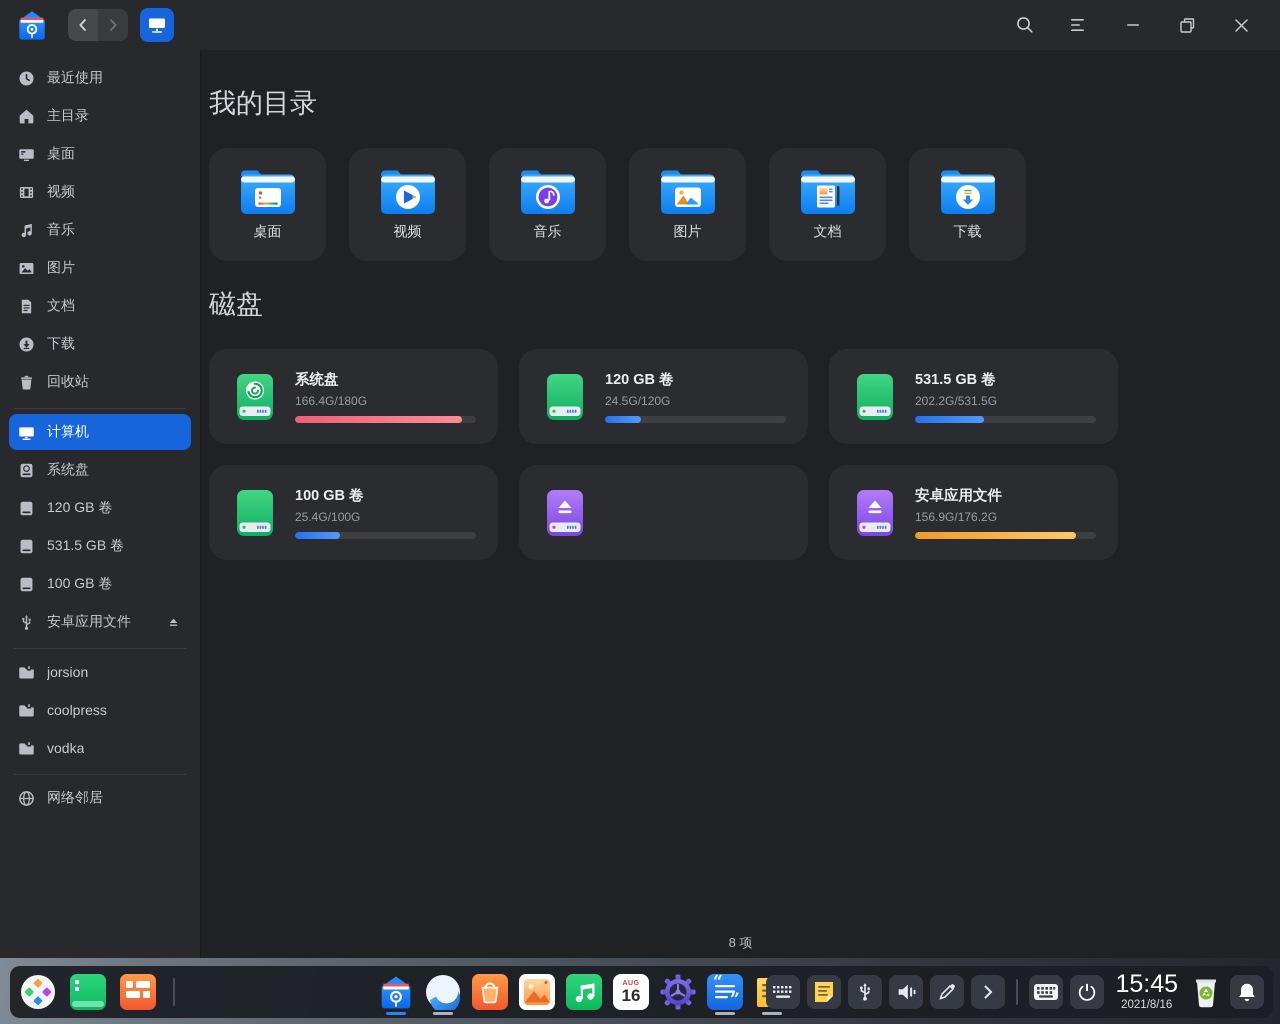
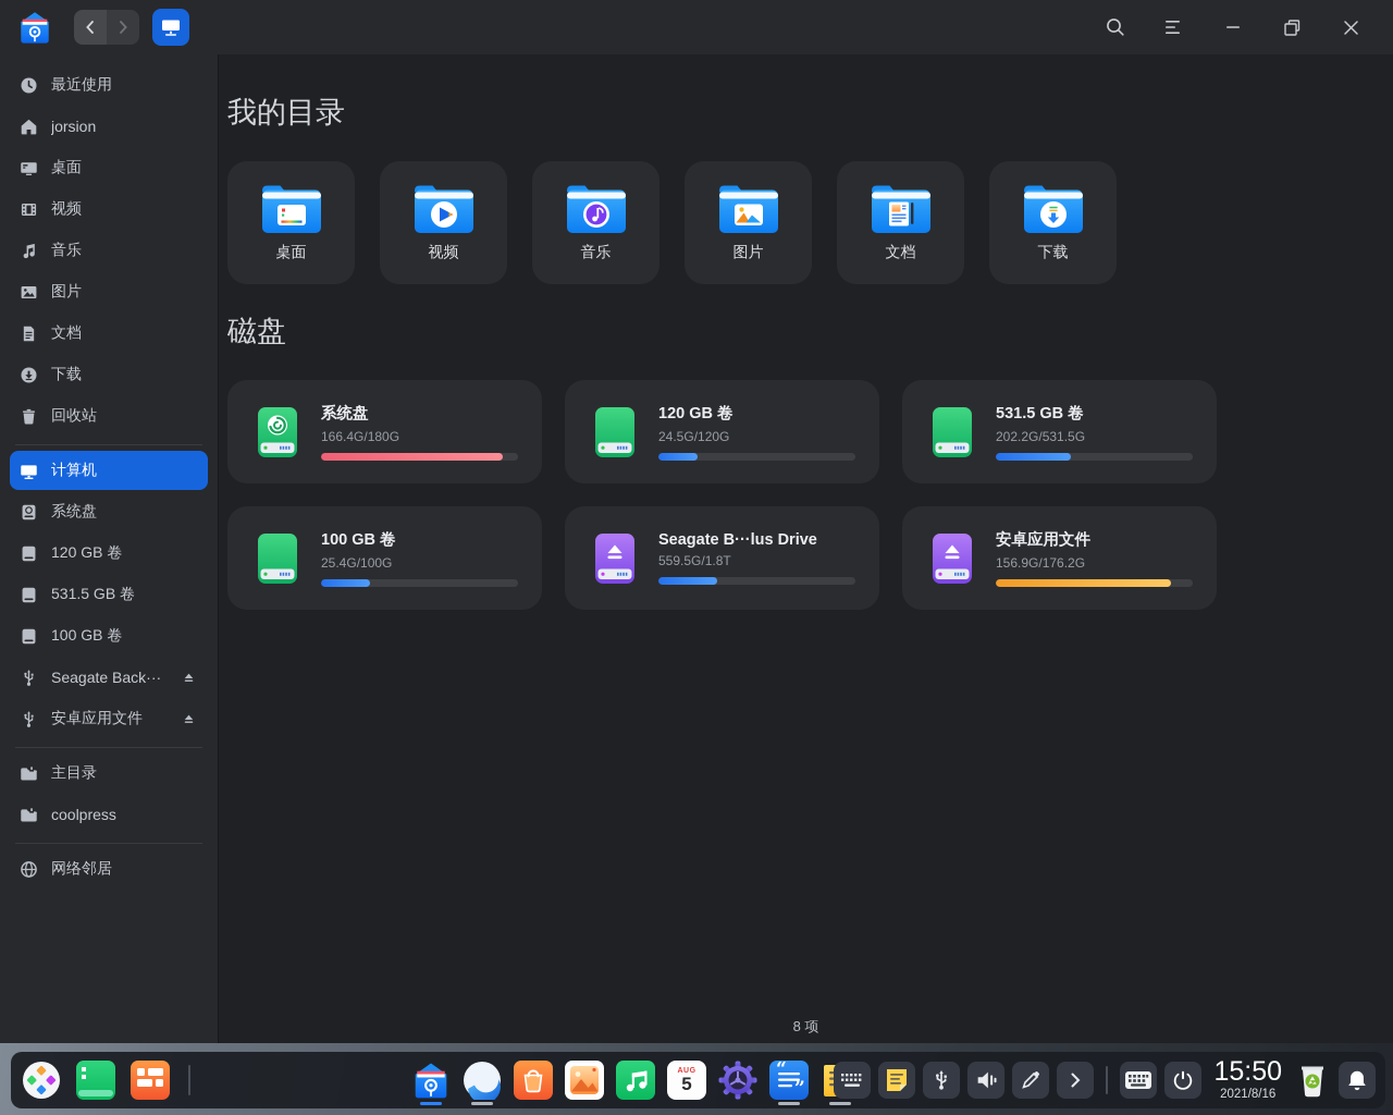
  最近使用
- 主目录
+ jorsion
  桌面
  视频
  音乐
  图片
  文档
  下载
  回收站
  计算机
  系统盘
  120 GB 卷
  531.5 GB 卷
  100 GB 卷
+ Seagate Back···
  安卓应用文件
- jorsion
+ 主目录
  coolpress
- vodka
  网络邻居
  我的目录
  桌面
  视频
  音乐
  图片
  文档
  下载
  磁盘
  系统盘
  166.4G/180G
  120 GB 卷
  24.5G/120G
  531.5 GB 卷
  202.2G/531.5G
  100 GB 卷
  25.4G/100G
+ Seagate B···lus Drive
+ 559.5G/1.8T
  安卓应用文件
  156.9G/176.2G
  8 项
- 16
+ 5
  “
  ”
- 15:45
+ 15:50
  2021/8/16
